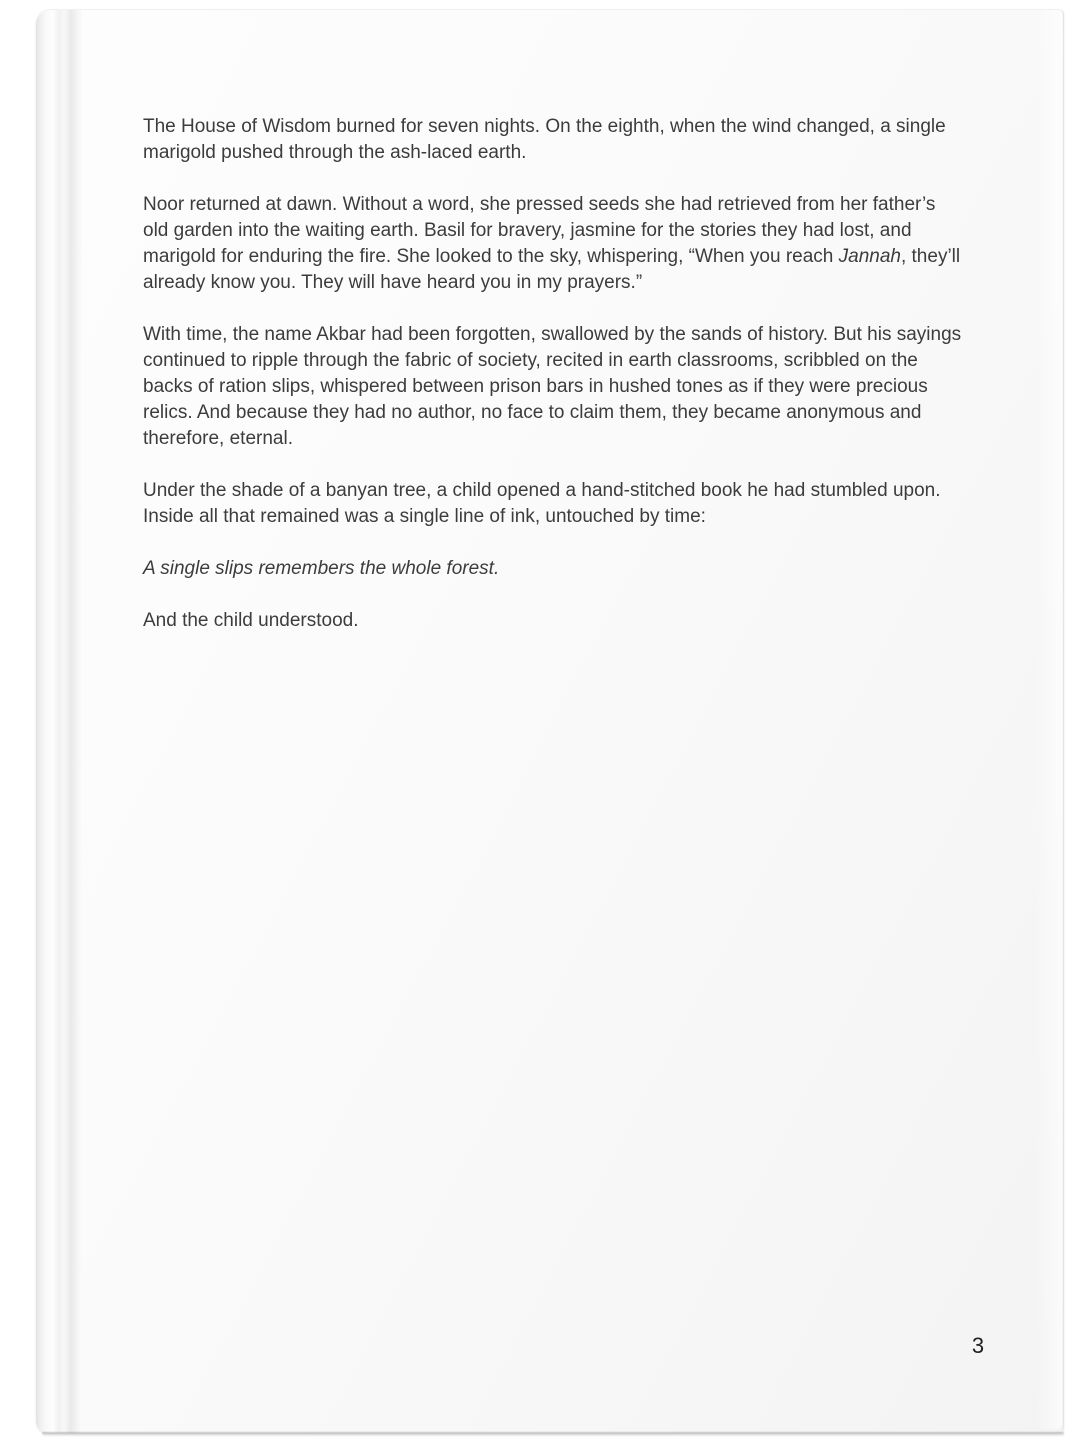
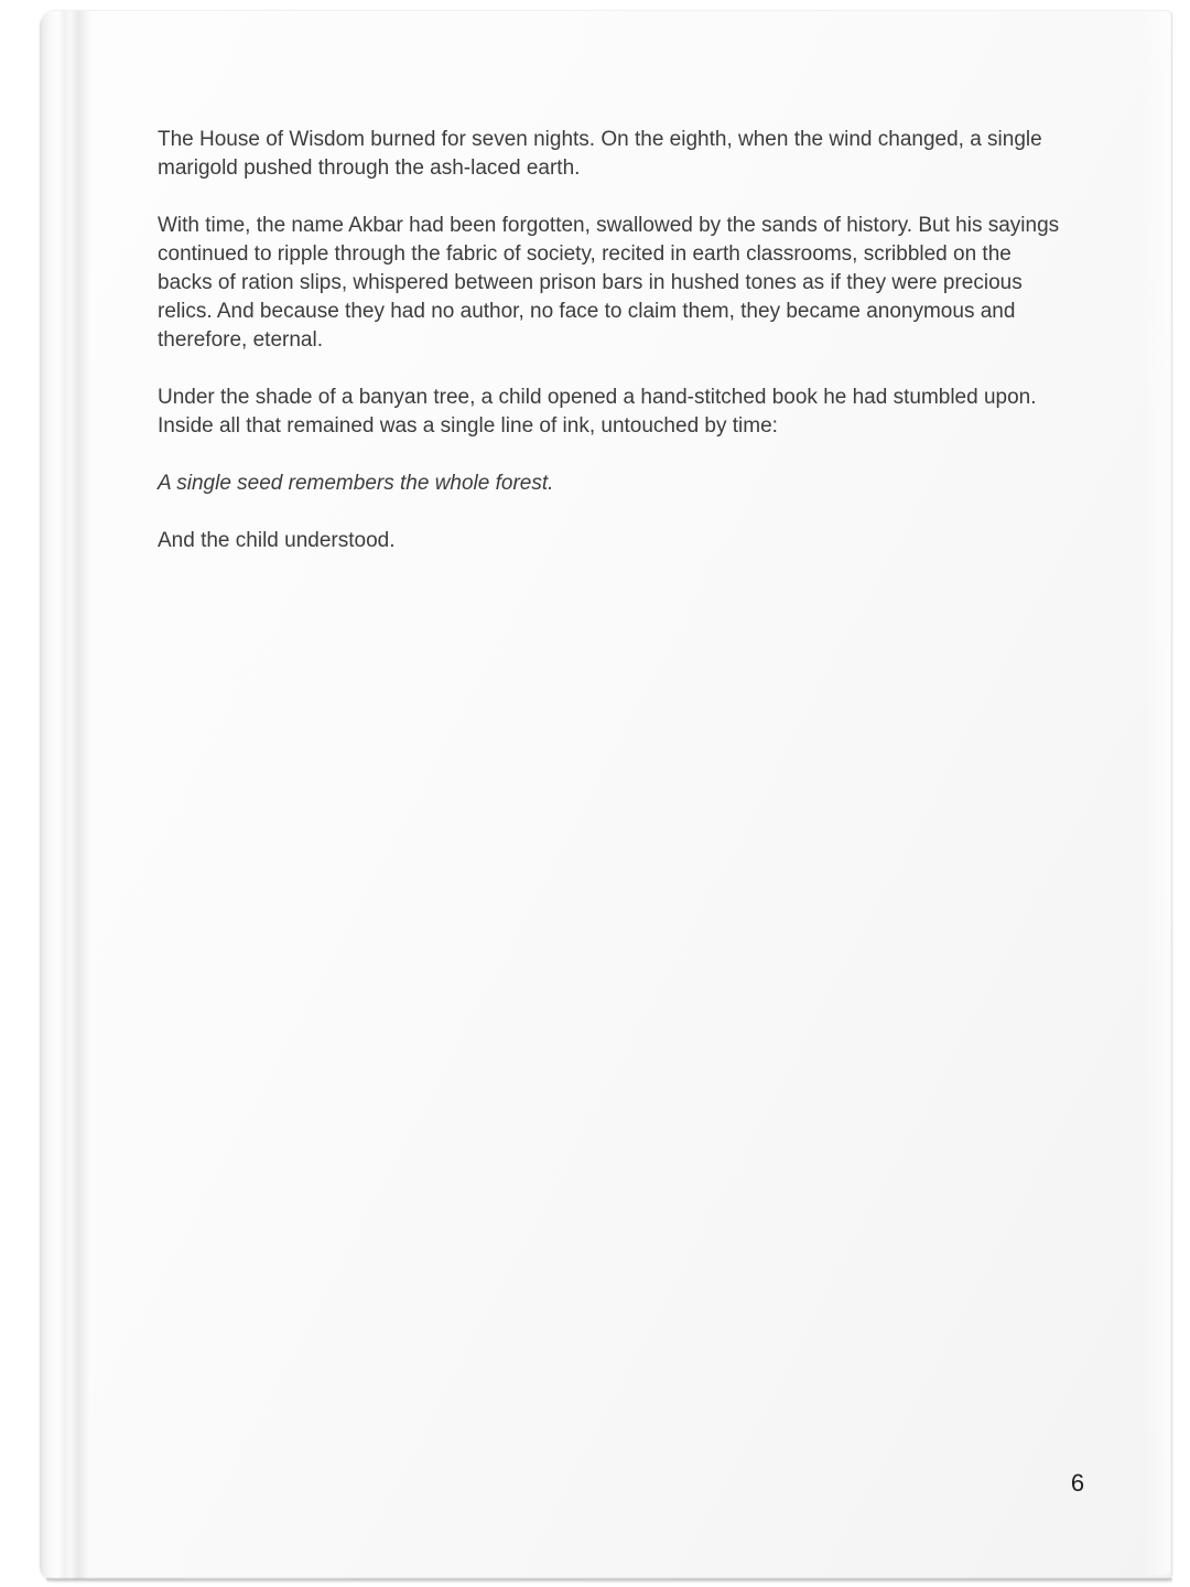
  The House of Wisdom burned for seven nights. On the eighth, when the wind changed, a single marigold pushed through the ash-laced earth.
- Noor returned at dawn. Without a word, she pressed seeds she had retrieved from her father’s old garden into the waiting earth. Basil for bravery, jasmine for the stories they had lost, and marigold for enduring the fire. She looked to the sky, whispering, “When you reach Jannah, they’ll already know you. They will have heard you in my prayers.”
  With time, the name Akbar had been forgotten, swallowed by the sands of history. But his sayings continued to ripple through the fabric of society, recited in earth classrooms, scribbled on the backs of ration slips, whispered between prison bars in hushed tones as if they were precious relics. And because they had no author, no face to claim them, they became anonymous and therefore, eternal.
  Under the shade of a banyan tree, a child opened a hand-stitched book he had stumbled upon. Inside all that remained was a single line of ink, untouched by time:
- A single slips remembers the whole forest.
+ A single seed remembers the whole forest.
  And the child understood.
- 3
+ 6
